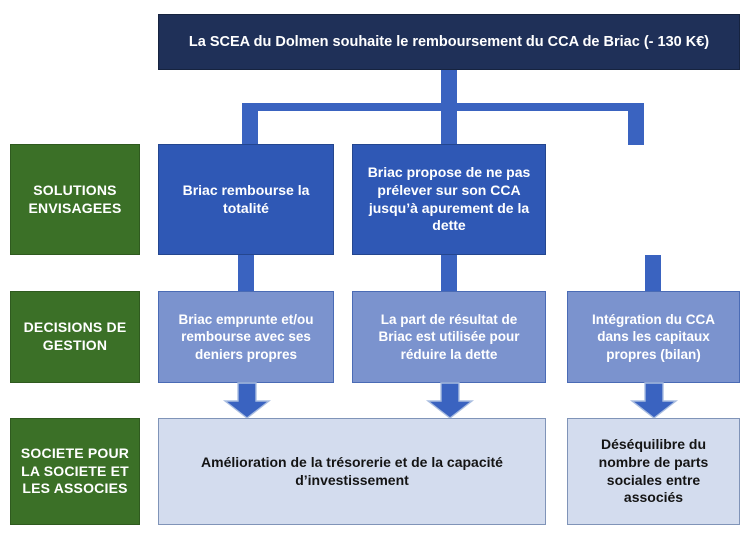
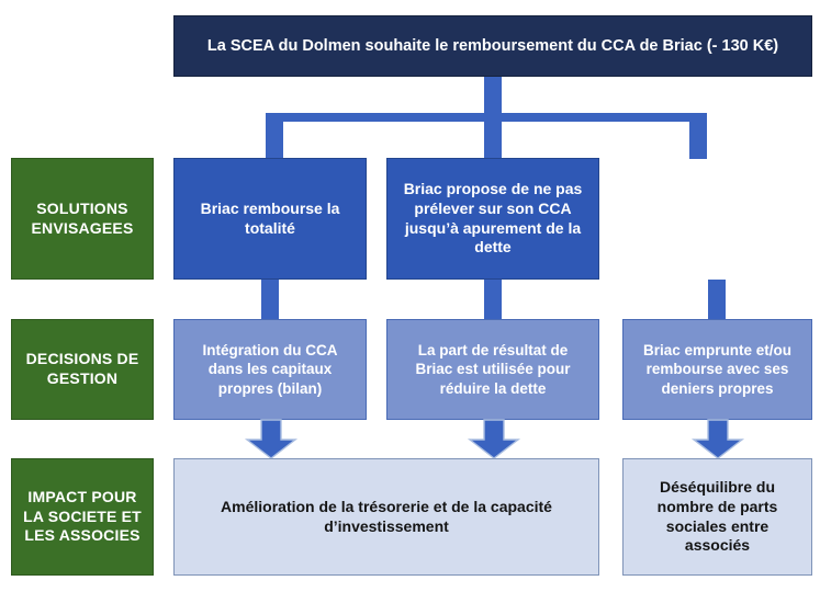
  La SCEA du Dolmen souhaite le remboursement du CCA de Briac (- 130 K€)
  SOLUTIONS ENVISAGEES
  Briac rembourse la totalité
  Briac propose de ne pas prélever sur son CCA jusqu’à apurement de la dette
  DECISIONS DE GESTION
- Briac emprunte et/ou rembourse avec ses deniers propres
+ Intégration du CCA dans les capitaux propres (bilan)
  La part de résultat de Briac est utilisée pour réduire la dette
- Intégration du CCA dans les capitaux propres (bilan)
+ Briac emprunte et/ou rembourse avec ses deniers propres
- SOCIETE POUR LA SOCIETE ET LES ASSOCIES
+ IMPACT POUR LA SOCIETE ET LES ASSOCIES
  Amélioration de la trésorerie et de la capacité d’investissement
  Déséquilibre du nombre de parts sociales entre associés
